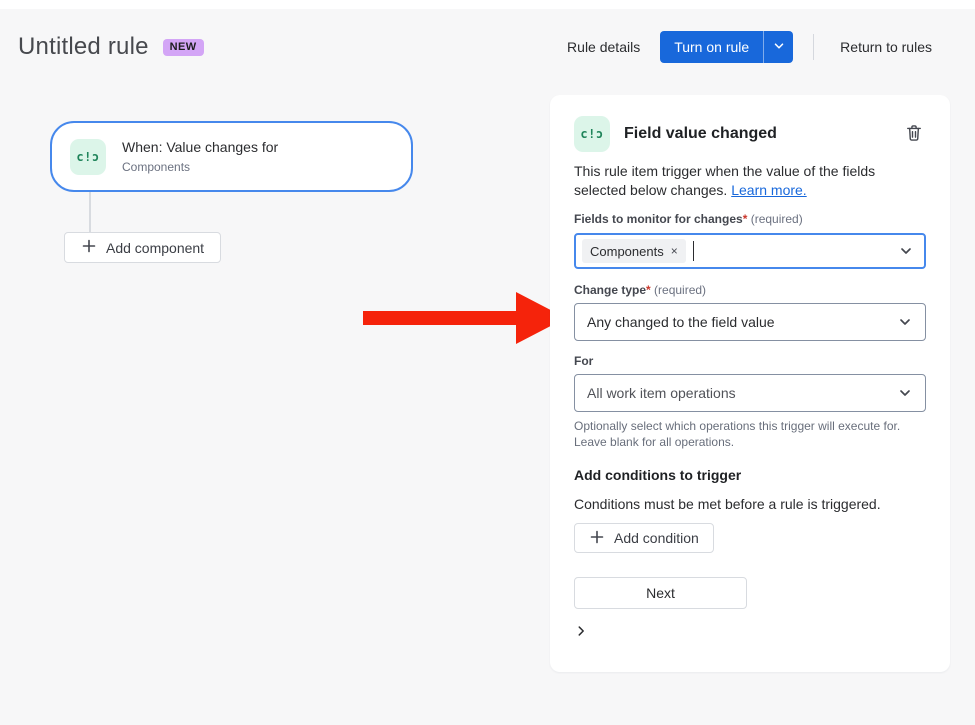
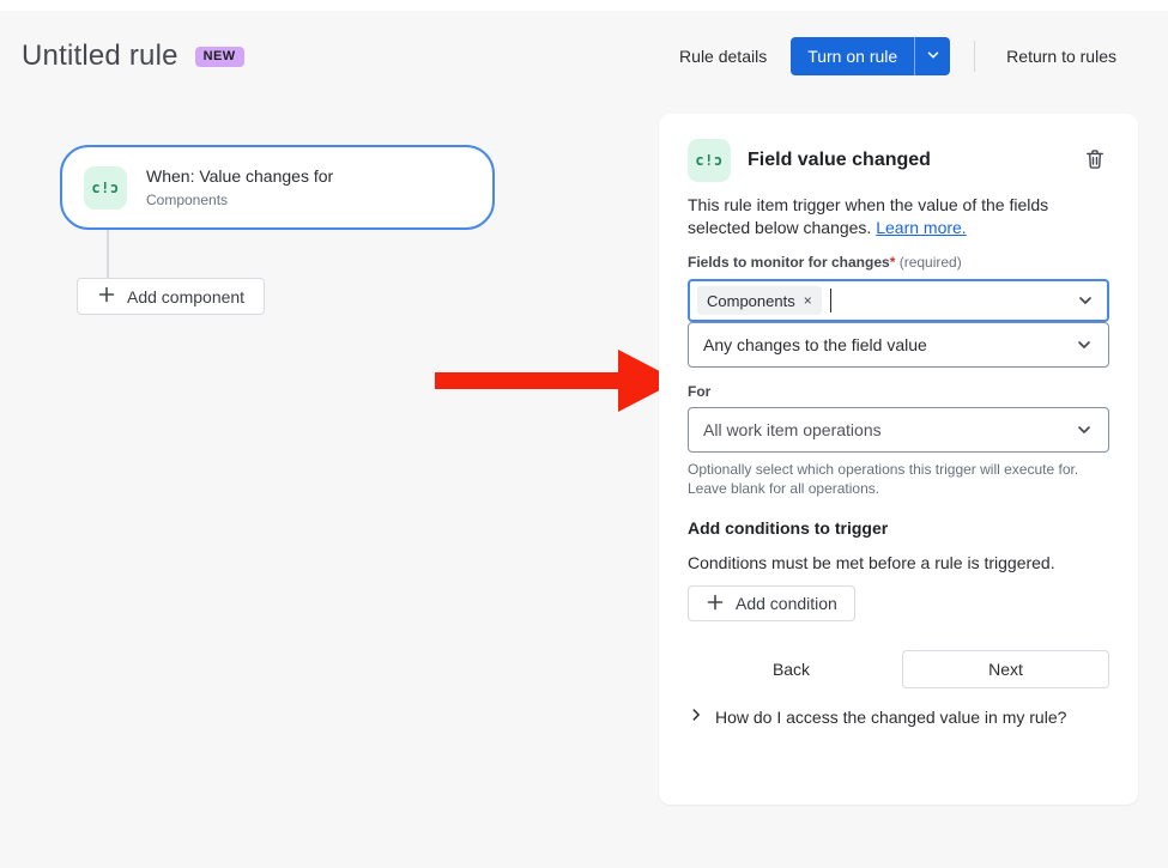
  Untitled rule
  NEW
  Rule details
  Turn on rule
  Return to rules
  c!ɔ
  When: Value changes for
  Components
  Add component
  c!ɔ
  Field value changed
  This rule item trigger when the value of the fields selected below changes. Learn more.
  Fields to monitor for changes* (required)
  Components
  ×
- Change type* (required)
- Any changed to the field value
+ Any changes to the field value
  For
  All work item operations
  Optionally select which operations this trigger will execute for.
  Leave blank for all operations.
  Add conditions to trigger
  Conditions must be met before a rule is triggered.
  Add condition
+ Back
  Next
+ How do I access the changed value in my rule?
